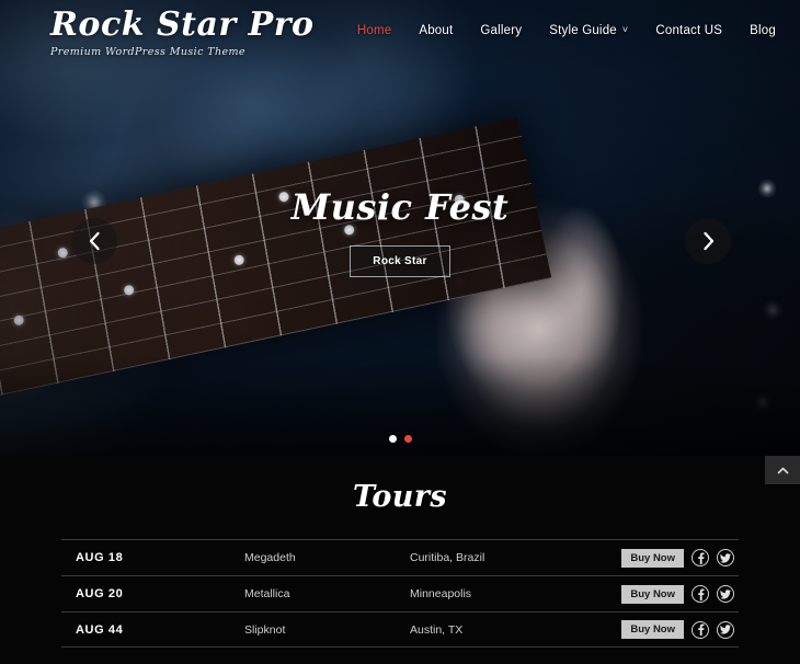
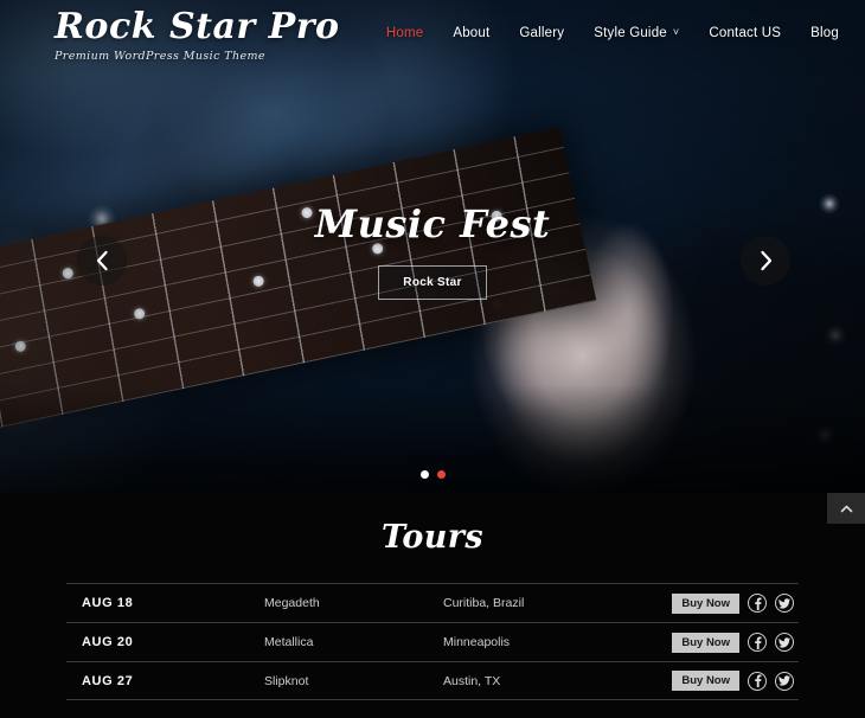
  Rock Star Pro
  Premium WordPress Music Theme
  Home
  About
  Gallery
  Style Guide
  ˅
  Contact US
  Blog
  Music Fest
  Rock Star
  Tours
  AUG 18
  Megadeth
  Curitiba, Brazil
  Buy Now
  AUG 20
  Metallica
  Minneapolis
  Buy Now
- AUG 44
+ AUG 27
  Slipknot
  Austin, TX
  Buy Now
